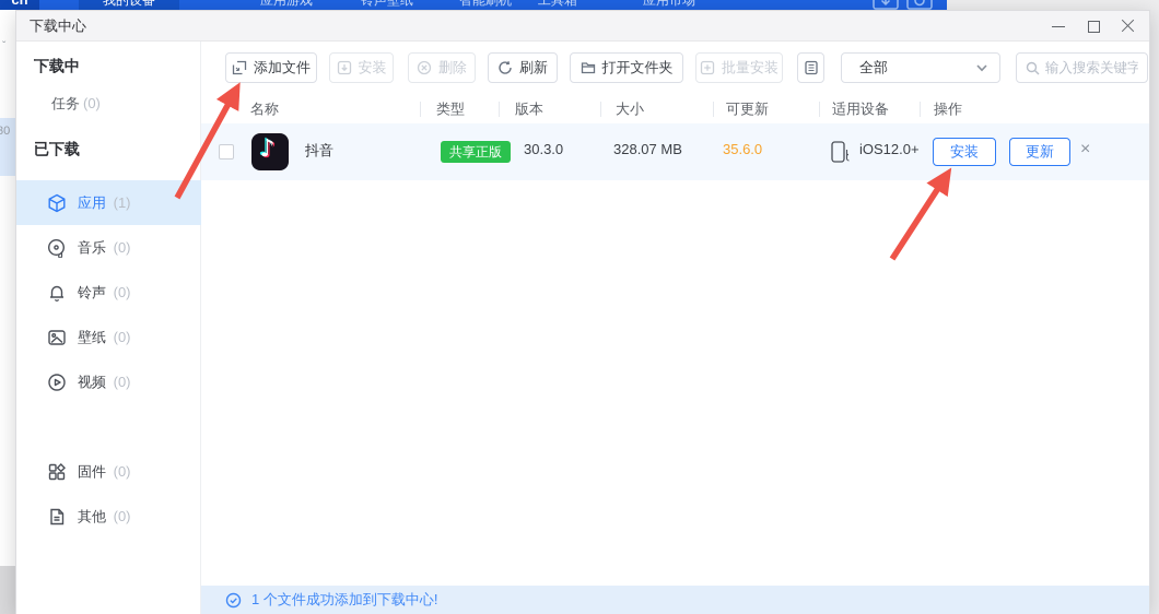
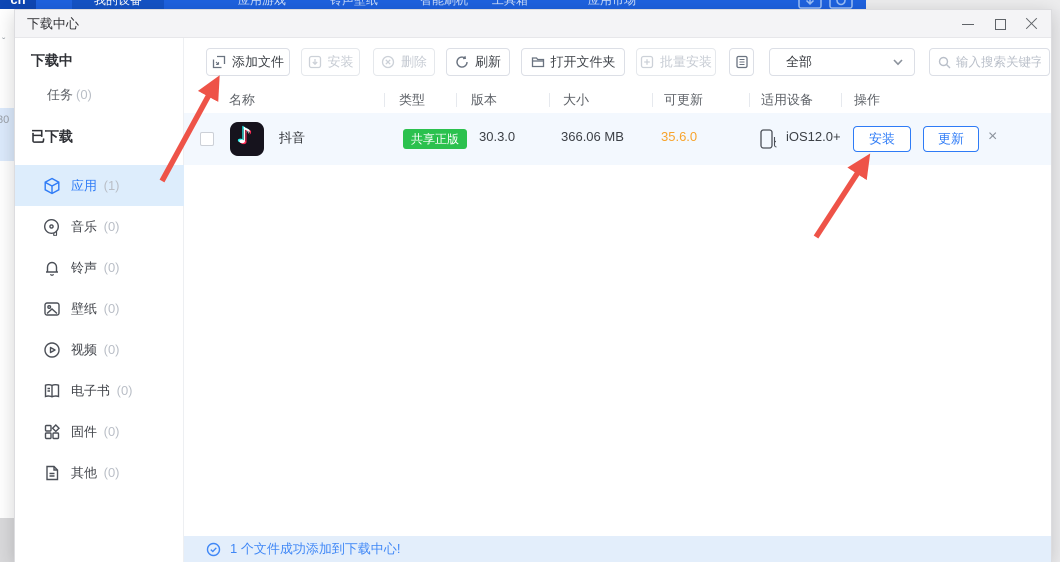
  我的设备
  应用游戏
  铃声壁纸
  智能刷机
  工具箱
  应用市场
  ˇ
  30
  下载中心
  下载中
  任务 (0)
  已下载
  应用 (1)
  音乐 (0)
  铃声 (0)
  壁纸 (0)
  视频 (0)
+ 电子书 (0)
  固件 (0)
  其他 (0)
  添加文件
  安装
  删除
  刷新
  打开文件夹
  批量安装
  全部
  输入搜索关键字
  名称
  类型
  版本
  大小
  可更新
  适用设备
  操作
  ♪
  抖音
  共享正版
  30.3.0
- 328.07 MB
+ 366.06 MB
  35.6.0
  iOS12.0+
  安装
  更新
  ×
  1 个文件成功添加到下载中心!
